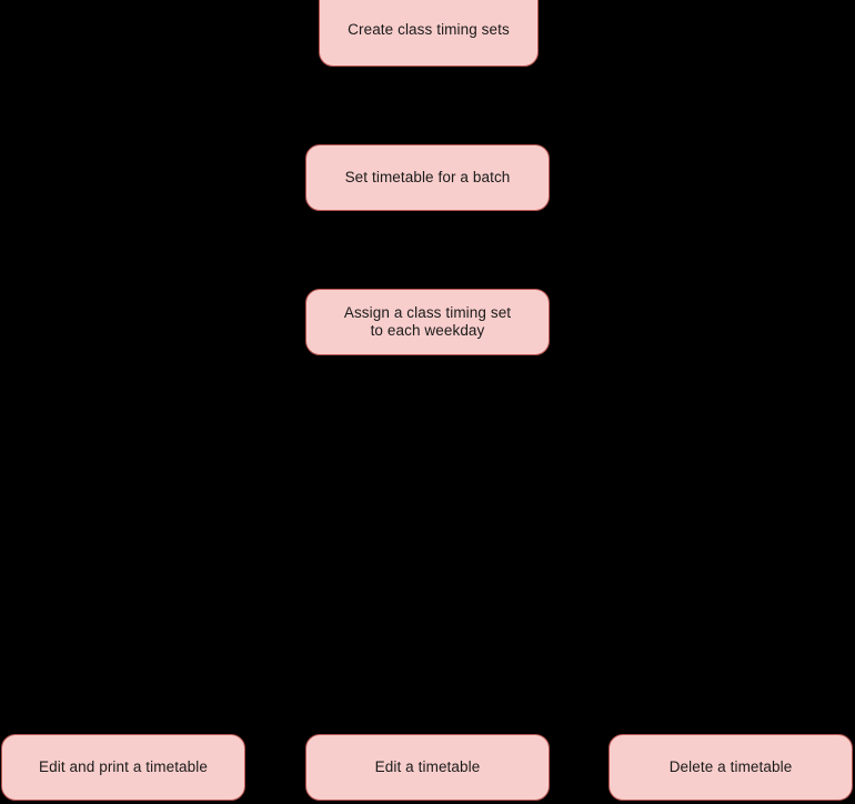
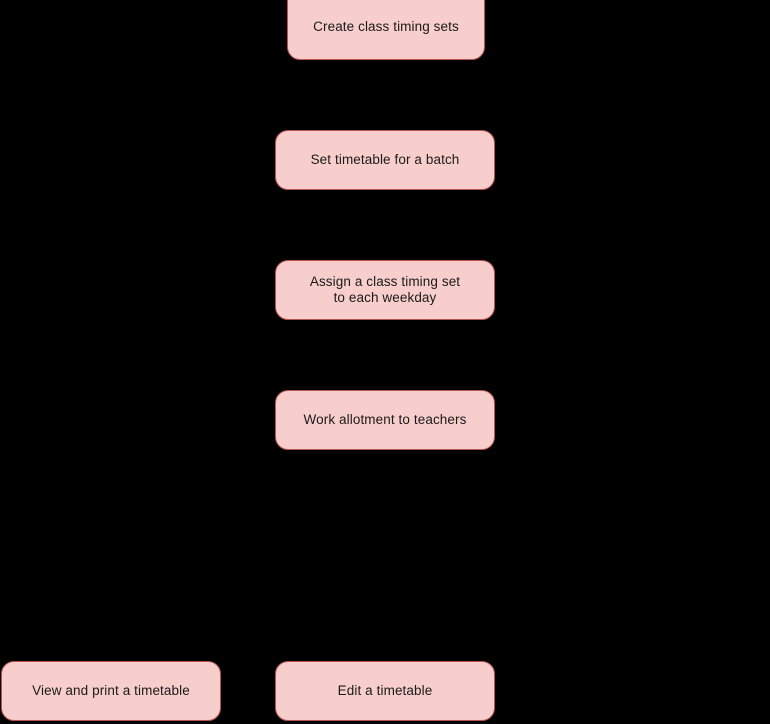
  Create class timing sets
  Set timetable for a batch
  Assign a class timing set
  to each weekday
+ Work allotment to teachers
- Edit and print a timetable
+ View and print a timetable
  Edit a timetable
- Delete a timetable
